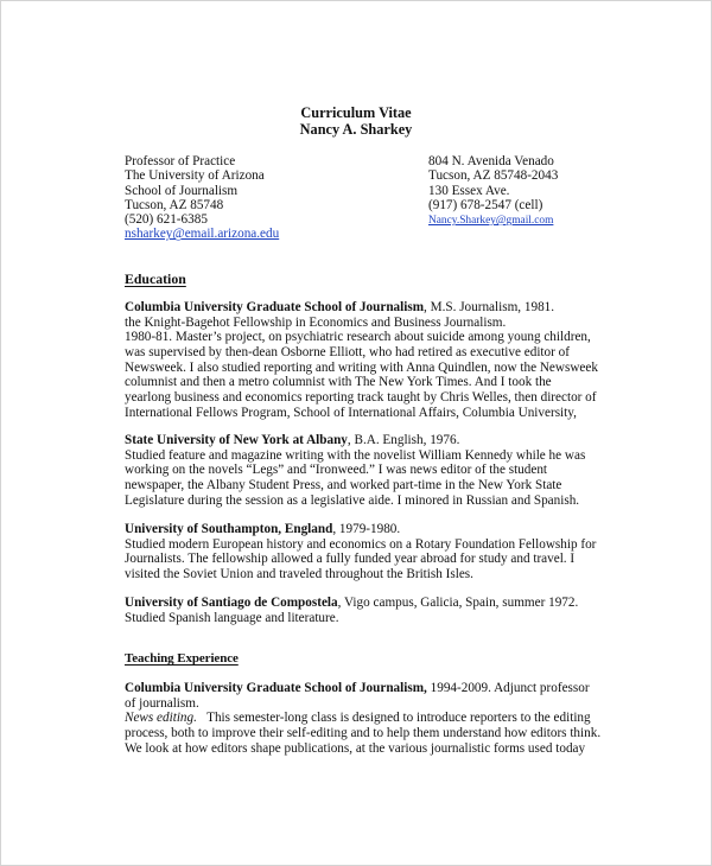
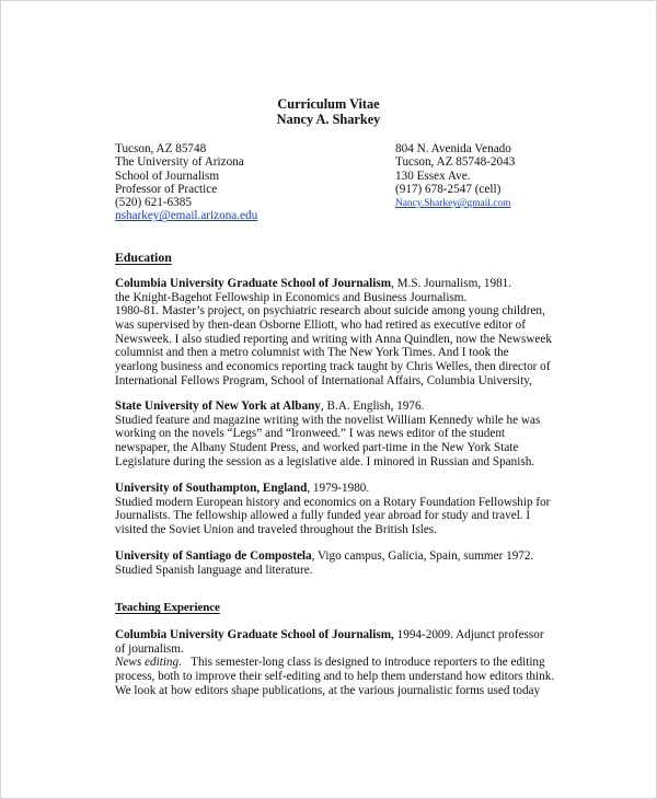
  Curriculum Vitae
  Nancy A. Sharkey
- Professor of Practice
+ Tucson, AZ 85748
  The University of Arizona
  School of Journalism
- Tucson, AZ 85748
+ Professor of Practice
  (520) 621-6385
  nsharkey@email.arizona.edu
  804 N. Avenida Venado
  Tucson, AZ 85748-2043
  130 Essex Ave.
  (917) 678-2547 (cell)
  Nancy.Sharkey@gmail.com
  Education
  Columbia University Graduate School of Journalism, M.S. Journalism, 1981.
  the Knight-Bagehot Fellowship in Economics and Business Journalism.
  1980-81. Master’s project, on psychiatric research about suicide among young children,
  was supervised by then-dean Osborne Elliott, who had retired as executive editor of
  Newsweek. I also studied reporting and writing with Anna Quindlen, now the Newsweek
  columnist and then a metro columnist with The New York Times. And I took the
  yearlong business and economics reporting track taught by Chris Welles, then director of
  International Fellows Program, School of International Affairs, Columbia University,
  State University of New York at Albany, B.A. English, 1976.
  Studied feature and magazine writing with the novelist William Kennedy while he was
  working on the novels “Legs” and “Ironweed.” I was news editor of the student
  newspaper, the Albany Student Press, and worked part-time in the New York State
  Legislature during the session as a legislative aide. I minored in Russian and Spanish.
  University of Southampton, England, 1979-1980.
  Studied modern European history and economics on a Rotary Foundation Fellowship for
  Journalists. The fellowship allowed a fully funded year abroad for study and travel. I
  visited the Soviet Union and traveled throughout the British Isles.
  University of Santiago de Compostela, Vigo campus, Galicia, Spain, summer 1972.
  Studied Spanish language and literature.
  Teaching Experience
  Columbia University Graduate School of Journalism, 1994-2009. Adjunct professor
  of journalism.
  News editing. This semester-long class is designed to introduce reporters to the editing
  process, both to improve their self-editing and to help them understand how editors think.
  We look at how editors shape publications, at the various journalistic forms used today
